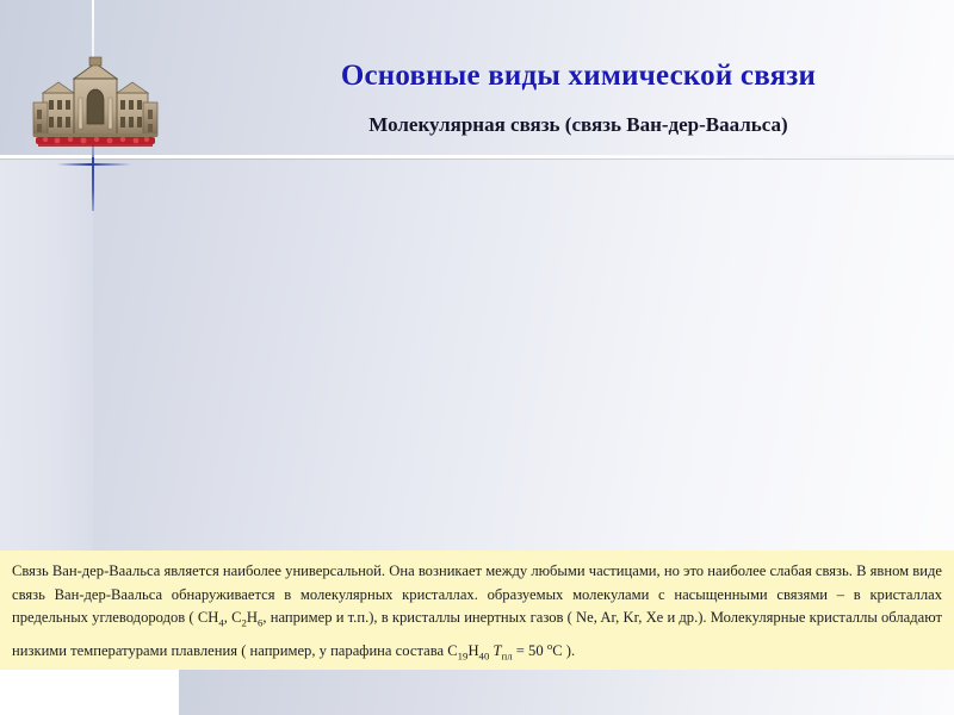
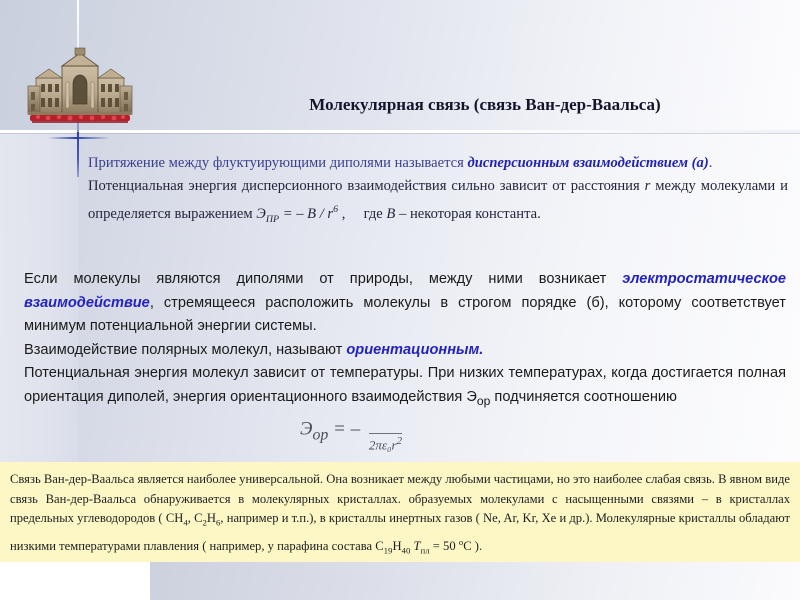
- Основные виды химической связи
  Молекулярная связь (связь Ван-дер-Ваальса)
+ Притяжение между флуктуирующими диполями называется дисперсионным взаимодействием (а).
+ Потенциальная энергия дисперсионного взаимодействия сильно зависит от расстояния r между молекулами и определяется выражением ЭПР = – B / r6 , где B – некоторая константа.
+ Если молекулы являются диполями от природы, между ними возникает электростатическое взаимодействие, стремящееся расположить молекулы в строгом порядке (б), которому соответствует минимум потенциальной энергии системы.
+ Взаимодействие полярных молекул, называют ориентационным.
+ Потенциальная энергия молекул зависит от температуры. При низких температурах, когда достигается полная ориентация диполей, энергия ориентационного взаимодействия Эор подчиняется соотношению
+ Эор = –
+ 2πε₀r2
  Связь Ван-дер-Ваальса является наиболее универсальной. Она возникает между любыми частицами, но это наиболее слабая связь. В явном виде связь Ван-дер-Ваальса обнаруживается в молекулярных кристаллах. образуемых молекулами с насыщенными связями – в кристаллах предельных углеводородов ( CH4, C2H6, например и т.п.), в кристаллы инертных газов ( Ne, Ar, Kr, Xe и др.). Молекулярные кристаллы обладают низкими температурами плавления ( например, у парафина состава C19H40 Tпл = 50 oC ).
